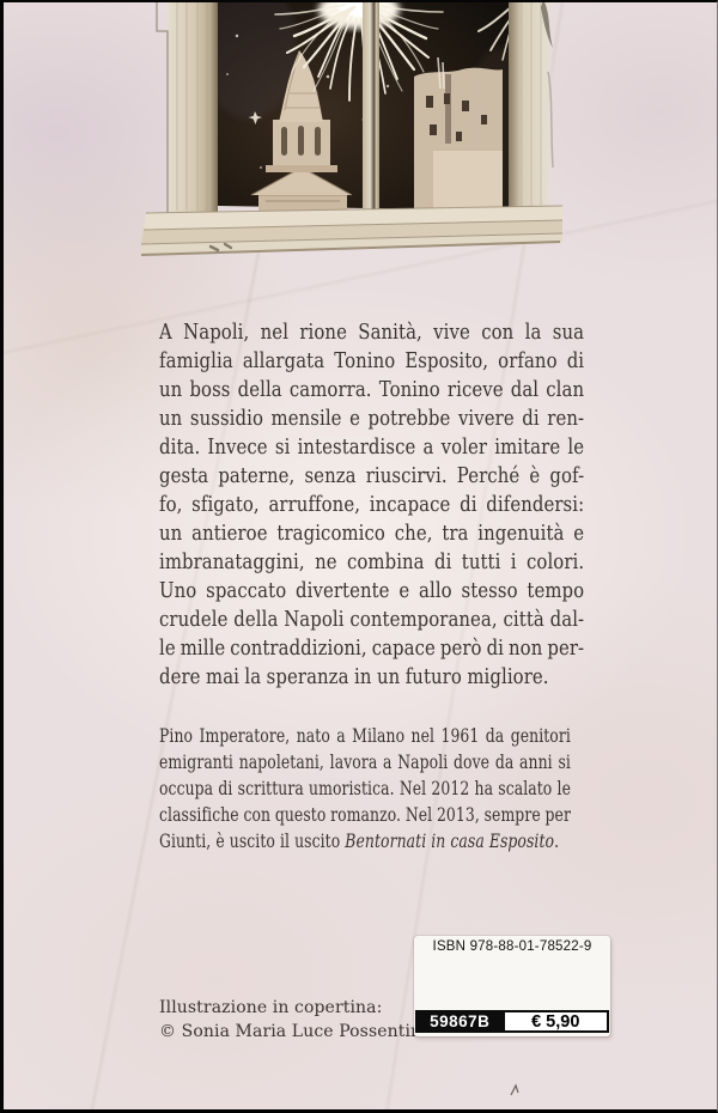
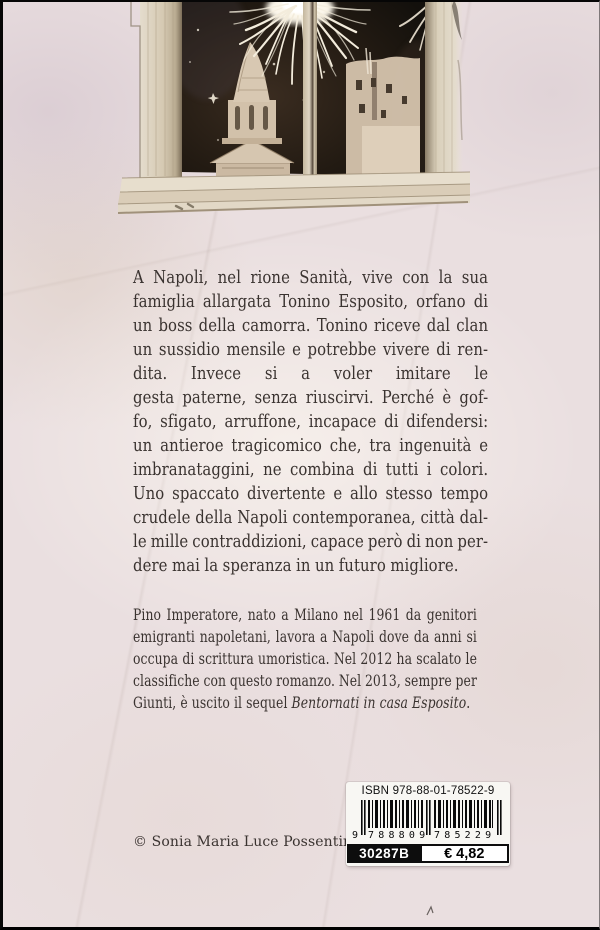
  A
  Napoli,
  nel
  rione
  Sanità,
  vive
  con
  la
  sua
  famiglia
  allargata
  Tonino
  Esposito,
  orfano
  di
  un
  boss
  della
  camorra.
  Tonino
  riceve
  dal
  clan
  un
  sussidio
  mensile
  e
  potrebbe
  vivere
  di
  ren-
  dita.
  Invece
  si
- intestardisce
  a
  voler
  imitare
  le
  gesta
  paterne,
  senza
  riuscirvi.
  Perché
  è
  gof-
  fo,
  sfigato,
  arruffone,
  incapace
  di
  difendersi:
  un
  antieroe
  tragicomico
  che,
  tra
  ingenuità
  e
  imbranataggini,
  ne
  combina
  di
  tutti
  i
  colori.
  Uno
  spaccato
  divertente
  e
  allo
  stesso
  tempo
  crudele
  della
  Napoli
  contemporanea,
  città
  dal-
  le
  mille
  contraddizioni,
  capace
  però
  di
  non
  per-
  dere
  mai
  la
  speranza
  in
  un
  futuro
  migliore.
  Pino
  Imperatore,
  nato
  a
  Milano
  nel
  1961
  da
  genitori
  emigranti
  napoletani,
  lavora
  a
  Napoli
  dove
  da
  anni
  si
  occupa
  di
  scrittura
  umoristica.
  Nel
  2012
  ha
  scalato
  le
  classifiche
  con
  questo
  romanzo.
  Nel
  2013,
  sempre
  per
- Giunti, è uscito il uscito Bentornati in casa Esposito.
+ Giunti, è uscito il sequel Bentornati in casa Esposito.
- Illustrazione in copertina:
  © Sonia Maria Luce Possenti
  ISBN 978-88-01-78522-9
+ 9
+ 788809
+ 785229
- 59867B
+ 30287B
- € 5,90
+ € 4,82
